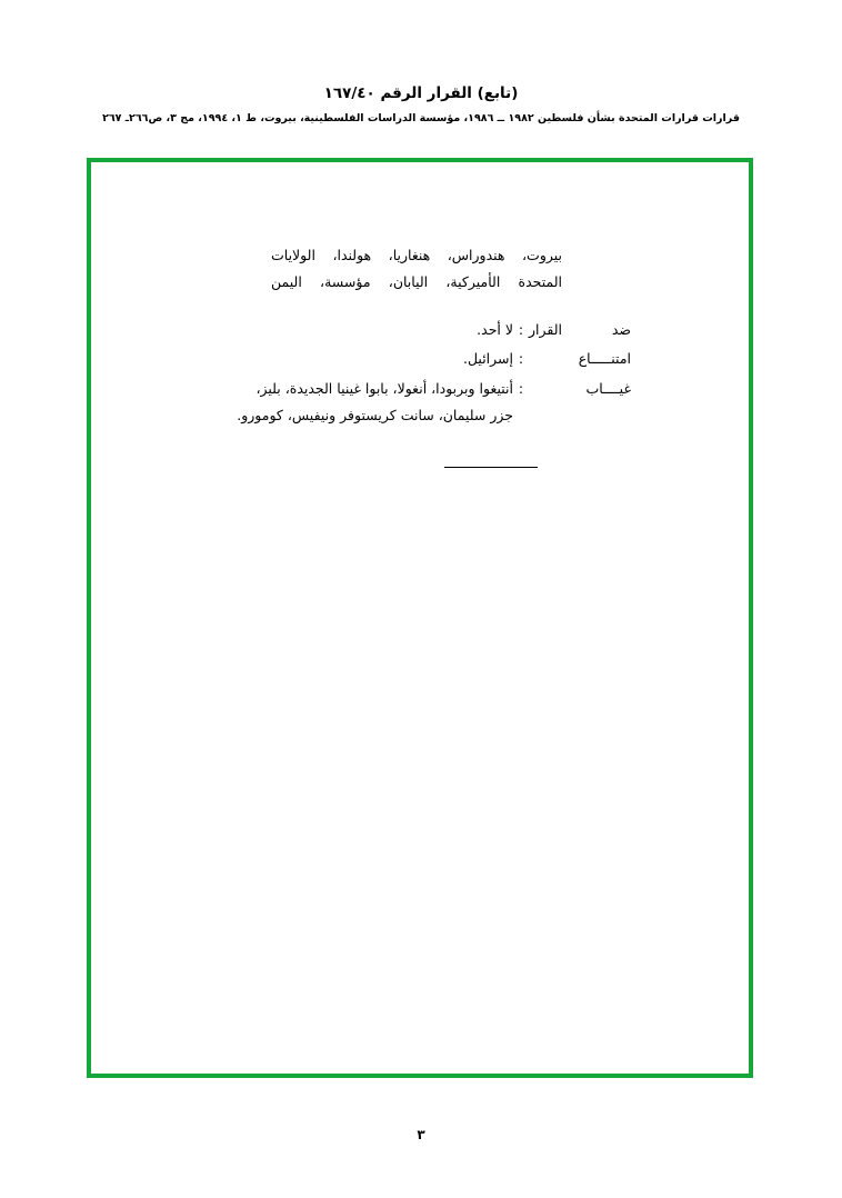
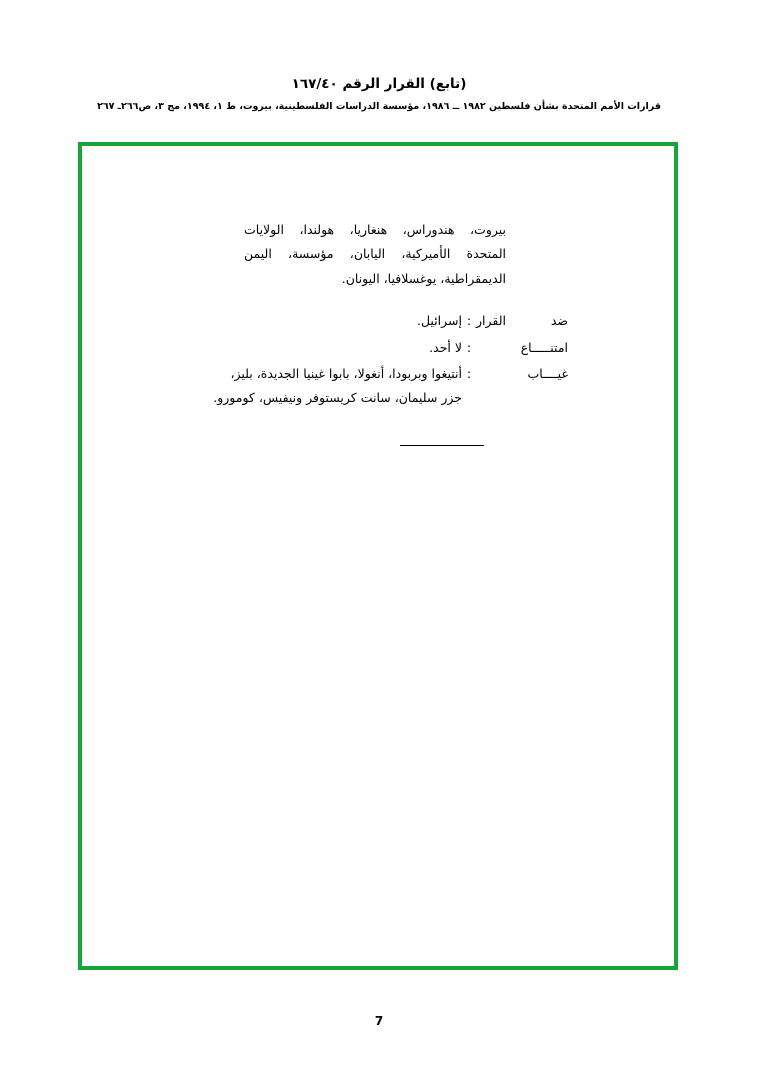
  (تابع) القرار الرقم ١٦٧/٤٠
- قرارات قرارات المتحدة بشأن فلسطين ١٩٨٢ ــ ١٩٨٦، مؤسسة الدراسات الفلسطينية، بيروت، ط ١، ١٩٩٤، مج ٣، ص٢٦٦ـ ٢٦٧
+ قرارات الأمم المتحدة بشأن فلسطين ١٩٨٢ ــ ١٩٨٦، مؤسسة الدراسات الفلسطينية، بيروت، ط ١، ١٩٩٤، مج ٣، ص٢٦٦ـ ٢٦٧
  بيروت، هندوراس، هنغاريا، هولندا، الولايات
  المتحدة الأميركية، اليابان، مؤسسة، اليمن
+ الديمقراطية، يوغسلافيا، اليونان.
  ضد القرار
  :
- لا أحد.
+ إسرائيل.
  امتنـــــاع
  :
- إسرائيل.
+ لا أحد.
  غيــــاب
  :
  أنتيغوا وبربودا، أنغولا، بابوا غينيا الجديدة، بليز،
  جزر سليمان، سانت كريستوفر ونيفيس، كومورو.
- ٣
+ 7
